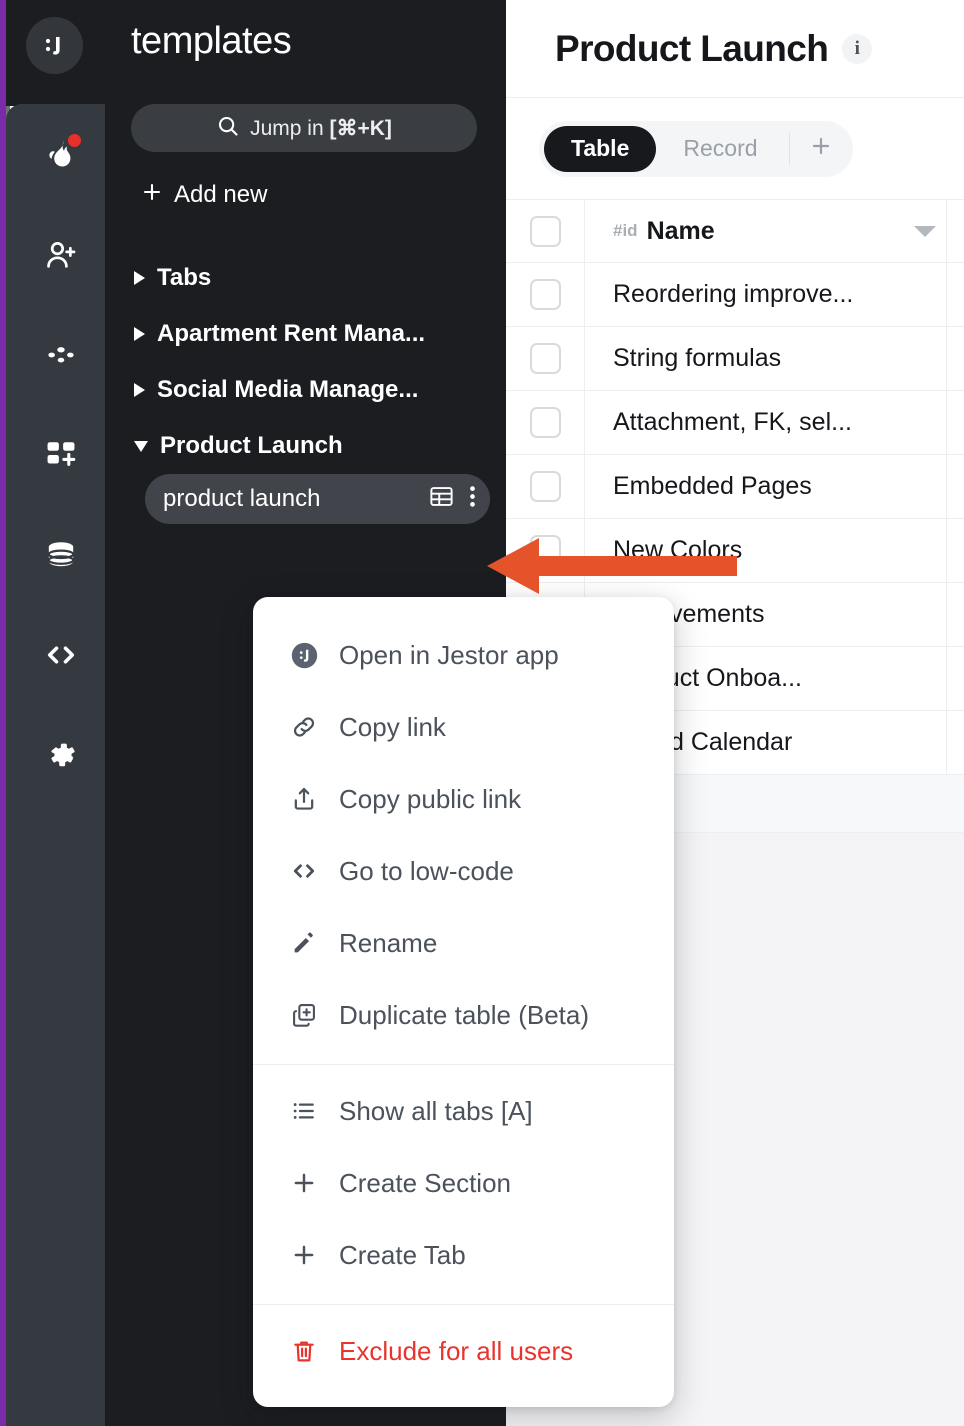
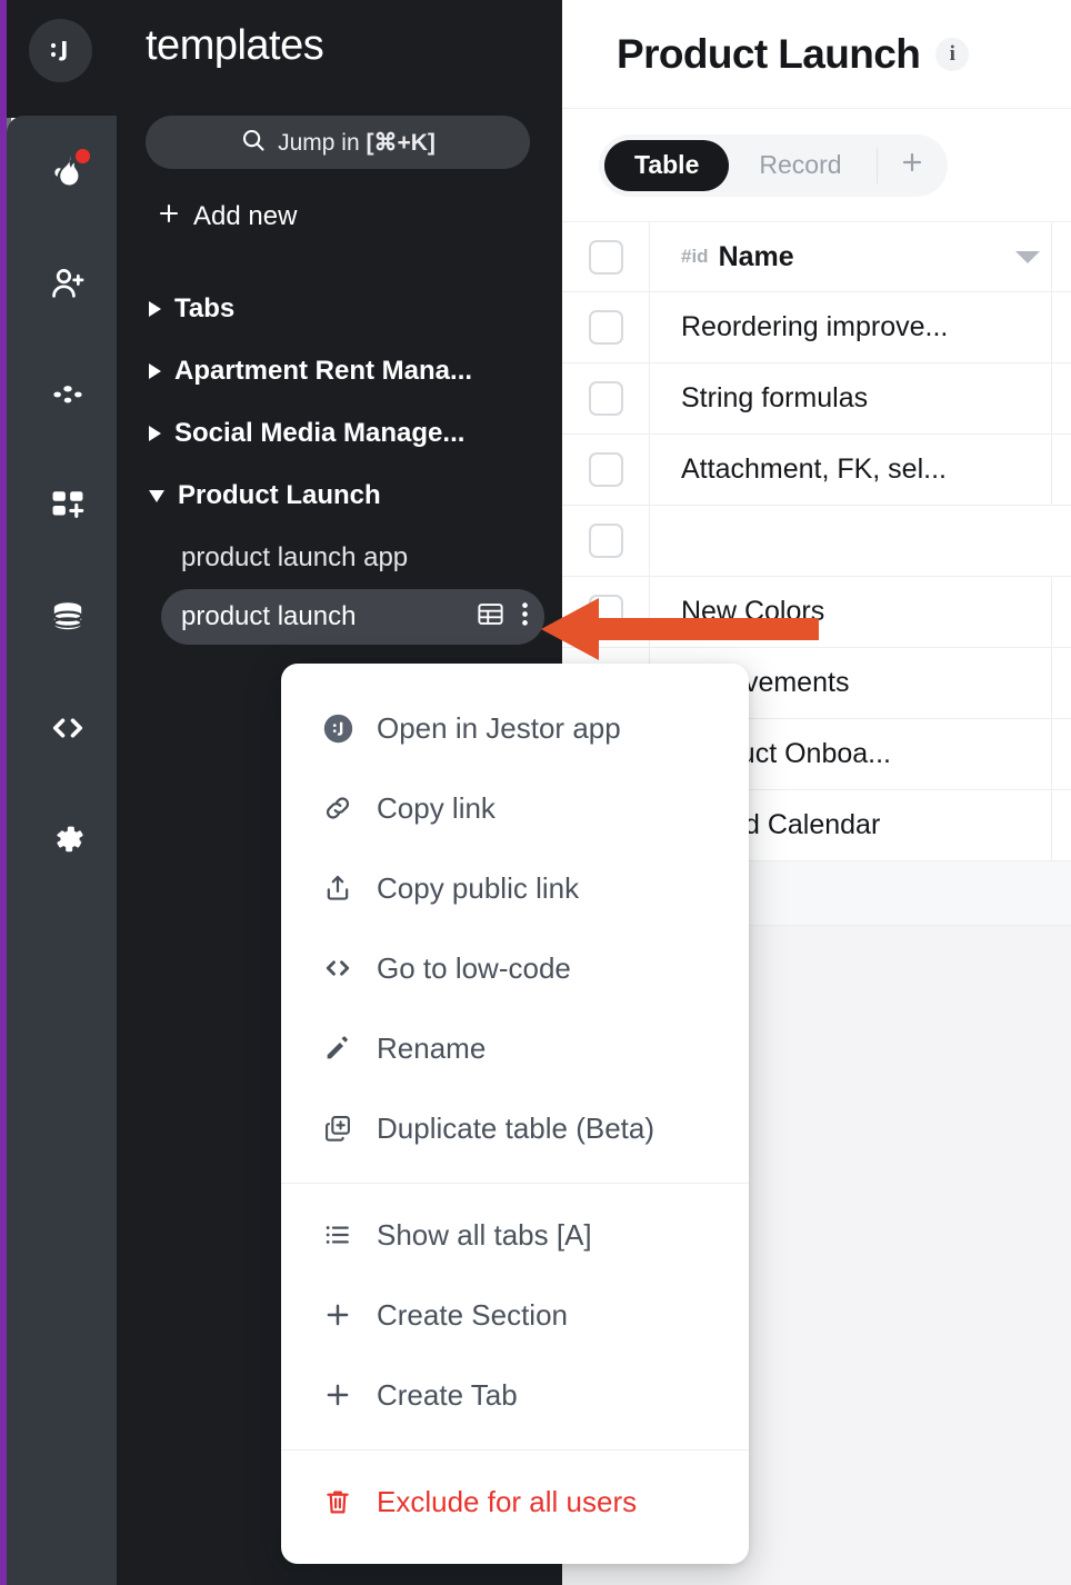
  templates
  Jump in [⌘+K]
  Add new
  Tabs
  Apartment Rent Mana...
  Social Media Manage...
  Product Launch
+ product launch app
  product launch
  Product Launch
  i
  Table
  Record
  #id
  Name
  Reordering improve...
  String formulas
  Attachment, FK, sel...
- Embedded Pages
  New Colors
  Open in Jestor app
  Copy link
  Copy public link
  Go to low-code
  Rename
  Duplicate table (Beta)
  Show all tabs [A]
  Create Section
  Create Tab
  Exclude for all users
